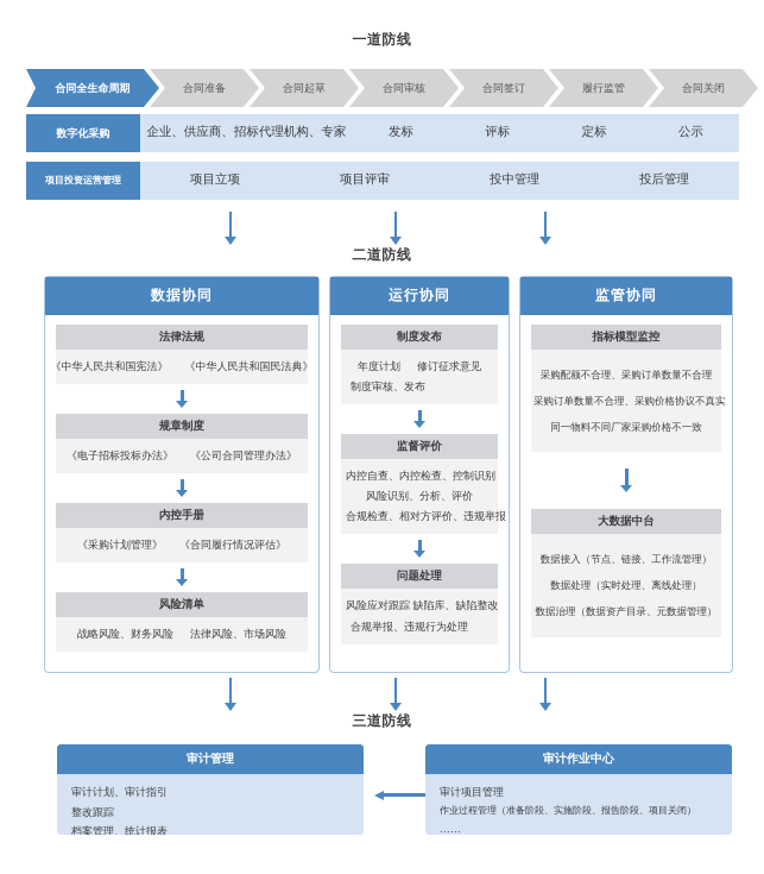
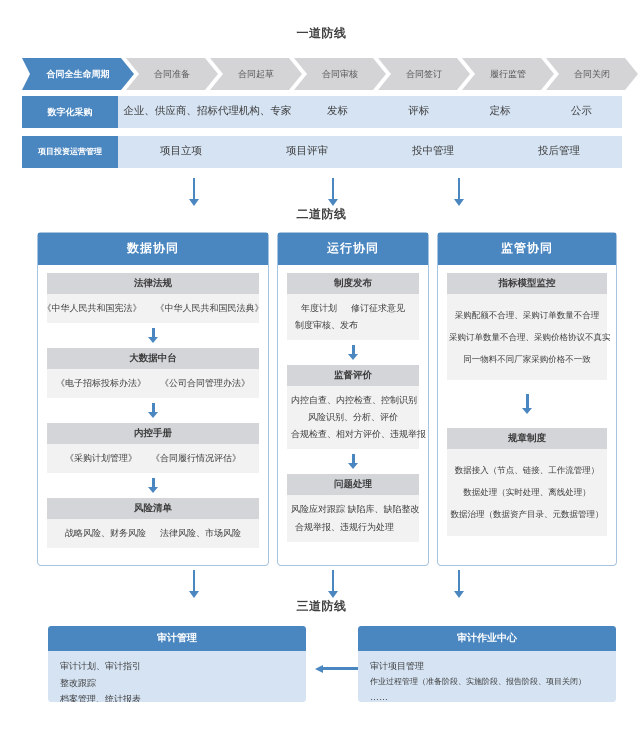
  一道防线
  合同全生命周期
  合同准备
  合同起草
  合同审核
  合同签订
  履行监管
  合同关闭
  数字化采购
  企业、供应商、招标代理机构、专家
  发标
  评标
  定标
  公示
  项目投资运营管理
  项目立项
  项目评审
  投中管理
  投后管理
  二道防线
  数据协同
  法律法规
  《中华人民共和国宪法》
  《中华人民共和国民法典》
- 规章制度
+ 大数据中台
  《电子招标投标办法》
  《公司合同管理办法》
  内控手册
  《采购计划管理》
  《合同履行情况评估》
  风险清单
  战略风险、财务风险
  法律风险、市场风险
  运行协同
  制度发布
  年度计划
  修订征求意见
  制度审核、发布
  监督评价
  内控自查、内控检查、控制识别
  风险识别、分析、评价
  合规检查、相对方评价、违规举报
  问题处理
  风险应对跟踪 缺陷库、缺陷整改
  合规举报、违规行为处理
  监管协同
  指标模型监控
  采购配额不合理、采购订单数量不合理
  采购订单数量不合理、采购价格协议不真实
  同一物料不同厂家采购价格不一致
- 大数据中台
+ 规章制度
  数据接入（节点、链接、工作流管理）
  数据处理（实时处理、离线处理）
  数据治理（数据资产目录、元数据管理）
  三道防线
  审计管理
  审计计划、审计指引
  整改跟踪
  档案管理、统计报表
  审计作业中心
  审计项目管理
  作业过程管理（准备阶段、实施阶段、报告阶段、项目关闭）
  ……
